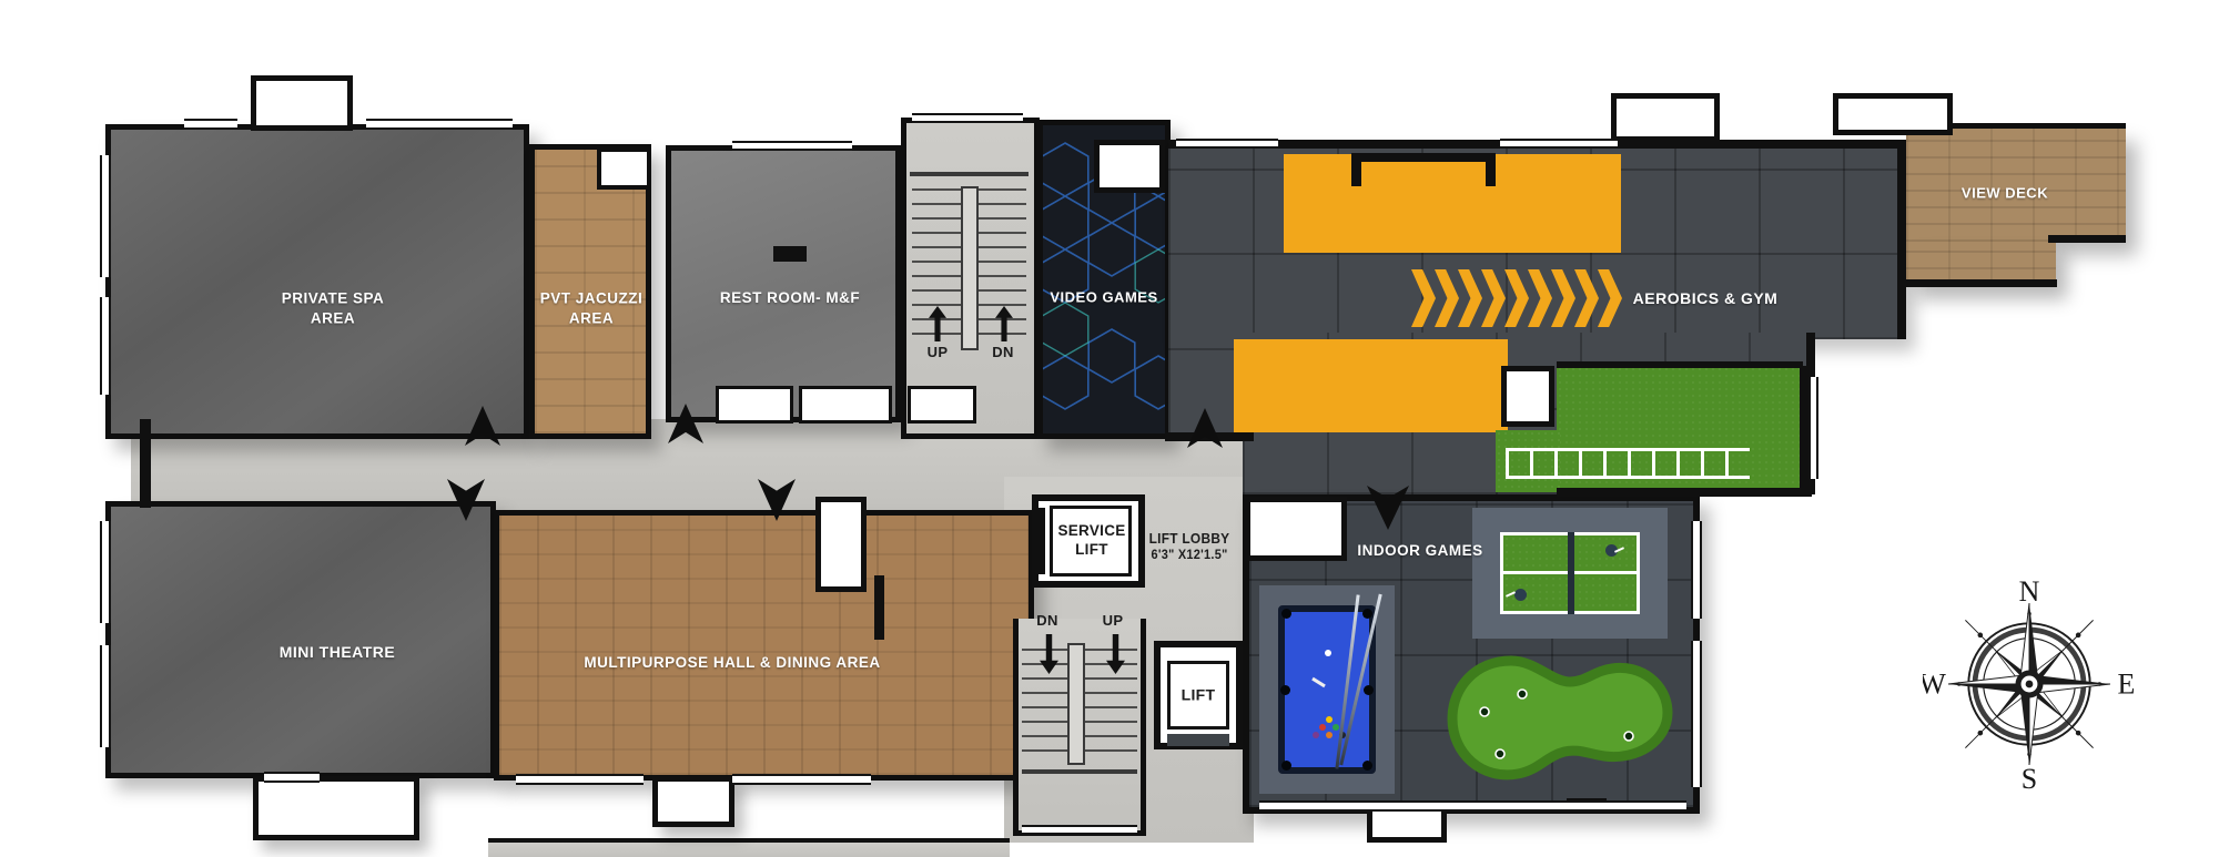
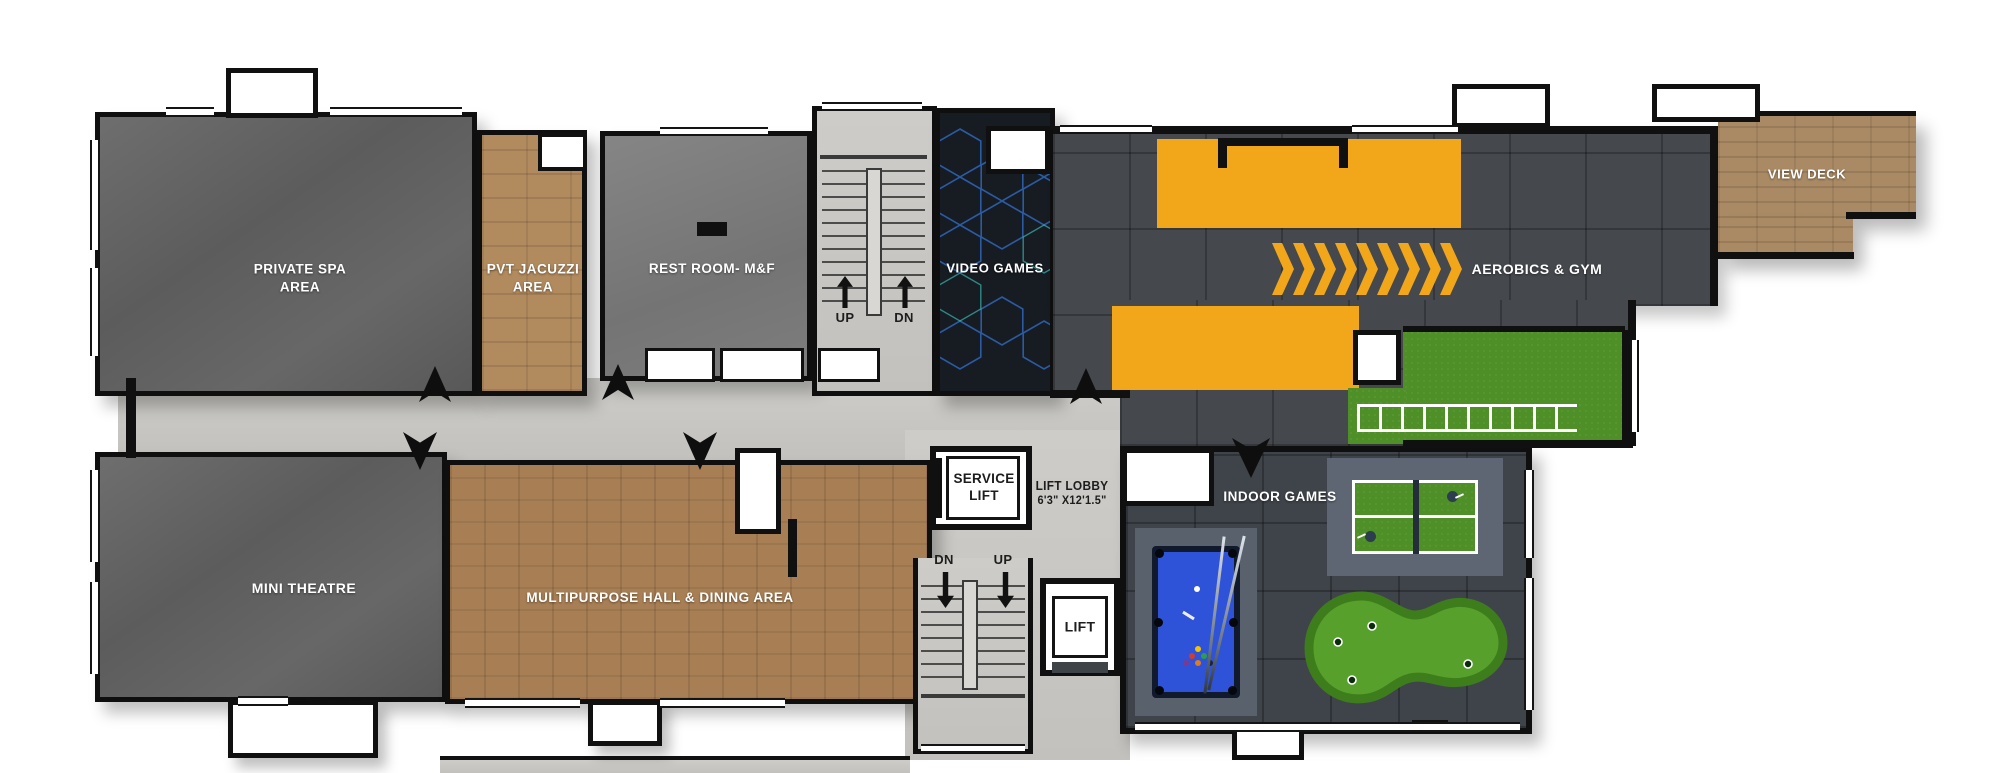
  PRIVATE SPA
  AREA
  PVT JACUZZI
  AREA
  REST ROOM- M&F
  UP
  DN
  VIDEO GAMES
  AEROBICS & GYM
  VIEW DECK
  MINI THEATRE
  MULTIPURPOSE HALL & DINING AREA
  SERVICE
  LIFT
  LIFT LOBBY
  6'3" X12'1.5"
  DN
  UP
  LIFT
  INDOOR GAMES
- N
- E
- S
- W
